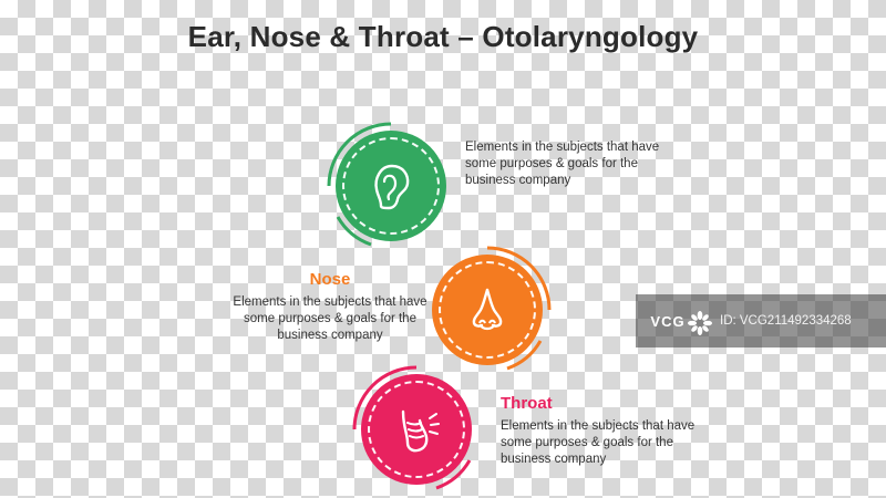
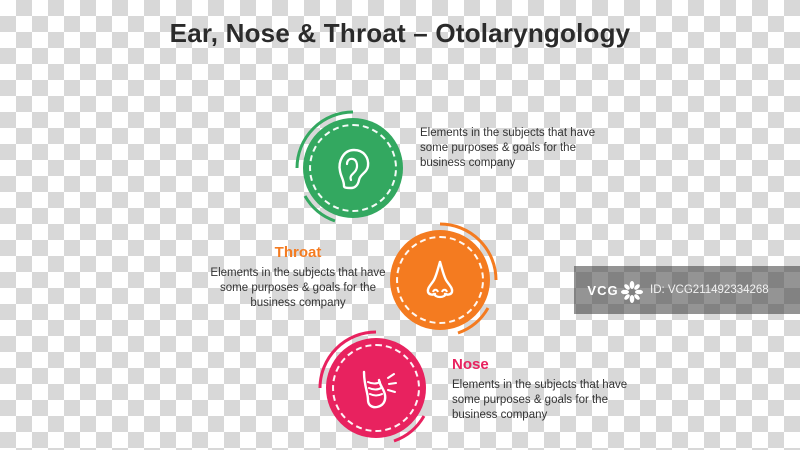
  Ear, Nose & Throat – Otolaryngology
  Elements in the subjects that have some purposes & goals for the business company
- Nose
+ Throat
  Elements in the subjects that have some purposes & goals for the business company
- Throat
+ Nose
  Elements in the subjects that have some purposes & goals for the business company
  VCG
  ID: VCG211492334268
